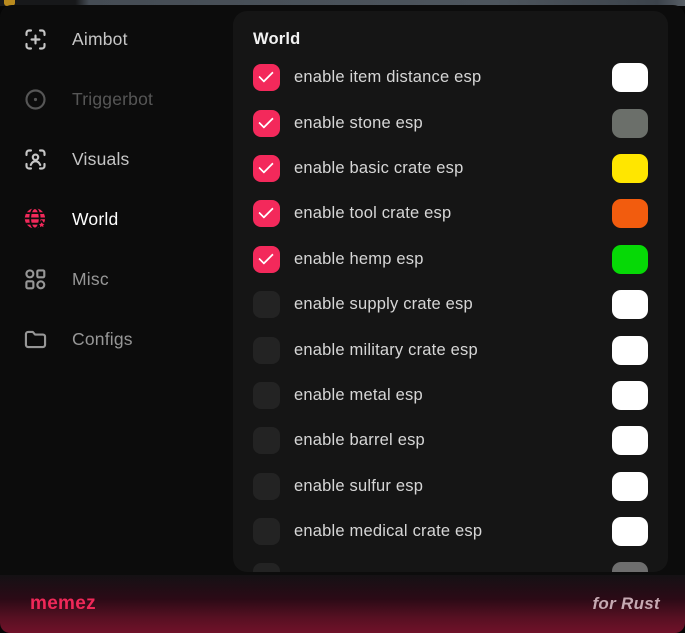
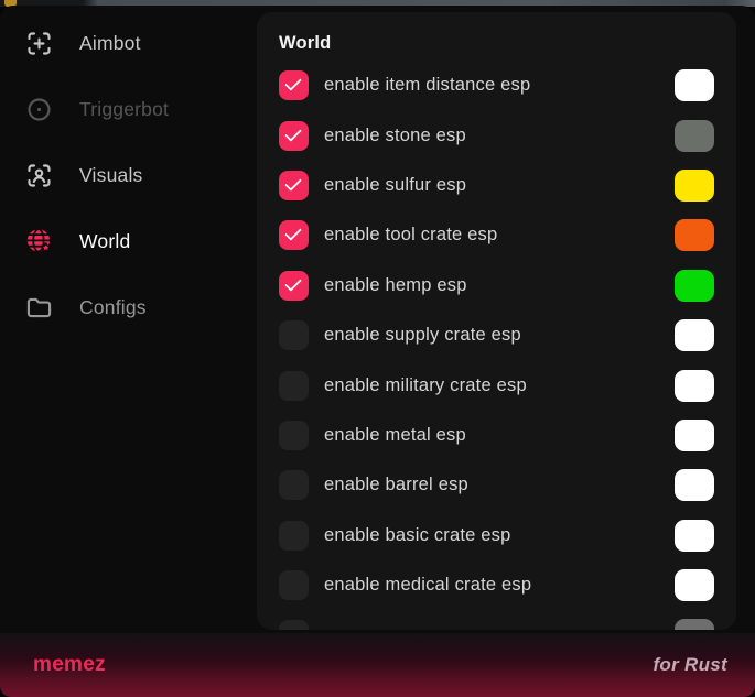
  Aimbot
  Triggerbot
  Visuals
  World
- Misc
  Configs
  World
  enable item distance esp
  enable stone esp
- enable basic crate esp
+ enable sulfur esp
  enable tool crate esp
  enable hemp esp
  enable supply crate esp
  enable military crate esp
  enable metal esp
  enable barrel esp
- enable sulfur esp
+ enable basic crate esp
  enable medical crate esp
  memez
  for Rust
